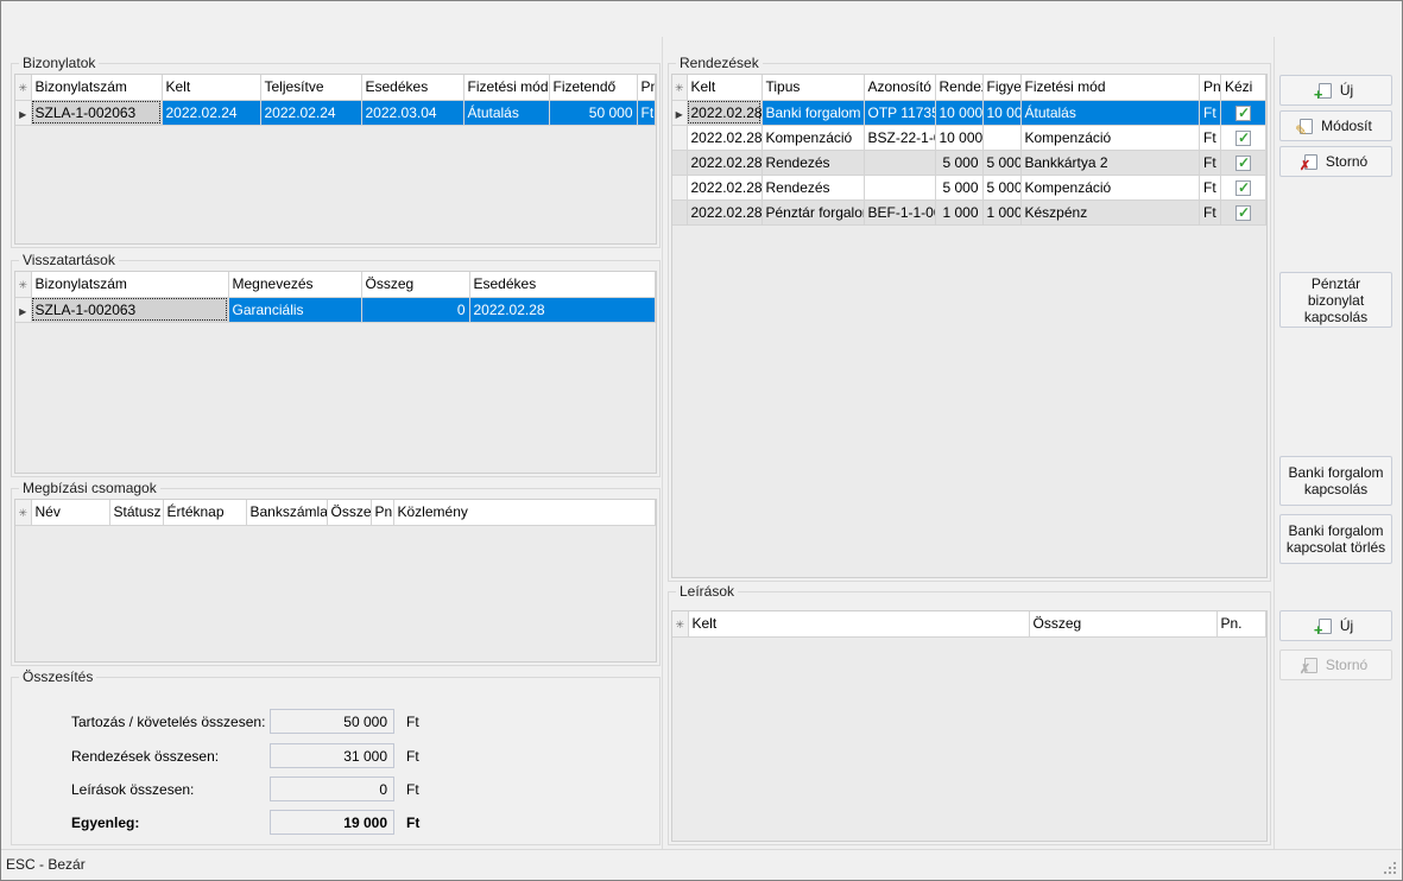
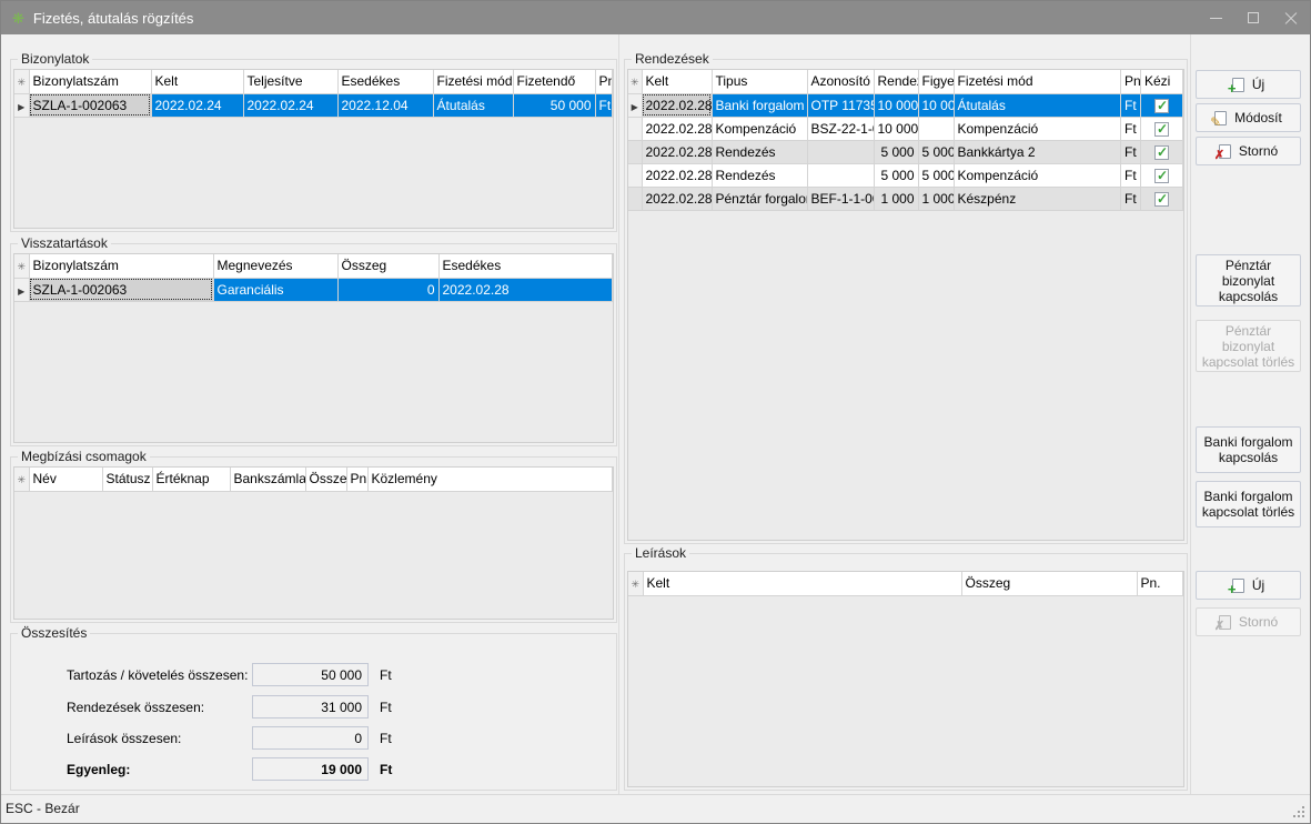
+ Fizetés, átutalás rögzítés
  Bizonylatok
  	Bizonylatszám	Kelt	Teljesítve	Esedékes	Fizetési mód	Fizetendő	Pn
- 	SZLA-1-002063	2022.02.24	2022.02.24	2022.03.04	Átutalás	50 000	Ft
+ 	SZLA-1-002063	2022.02.24	2022.02.24	2022.12.04	Átutalás	50 000	Ft
  Visszatartások
  	Bizonylatszám	Megnevezés	Összeg	Esedékes
  	SZLA-1-002063	Garanciális	0	2022.02.28
  Megbízási csomagok
  	Név	Státusz	Értéknap	Bankszámla	Össze	Pn	Közlemény
  Összesítés
  Tartozás / követelés összesen:
  50 000
  Ft
  Rendezések összesen:
  31 000
  Ft
  Leírások összesen:
  0
  Ft
  Egyenleg:
  19 000
  Ft
  Rendezések
  	Kelt	Tipus	Azonosító	Rende	Figye	Fizetési mód	Pn	Kézi
  	2022.02.28	Banki forgalom	OTP 1173	10 000	10 00	Átutalás	Ft
  	2022.02.28	Kompenzáció	BSZ-22-1-	10 000		Kompenzáció	Ft
  	2022.02.28	Rendezés		5 000	5 000	Bankkártya 2	Ft
  	2022.02.28	Rendezés		5 000	5 000	Kompenzáció	Ft
  	2022.02.28	Pénztár forgalo	BEF-1-1-0	1 000	1 000	Készpénz	Ft
  Leírások
  	Kelt	Összeg	Pn.
  Új
  Módosít
  Stornó
  Pénztár bizonylat kapcsolás
+ Pénztár bizonylat kapcsolat törlés
  Banki forgalom kapcsolás
  Banki forgalom kapcsolat törlés
  Új
  Stornó
  ESC - Bezár
